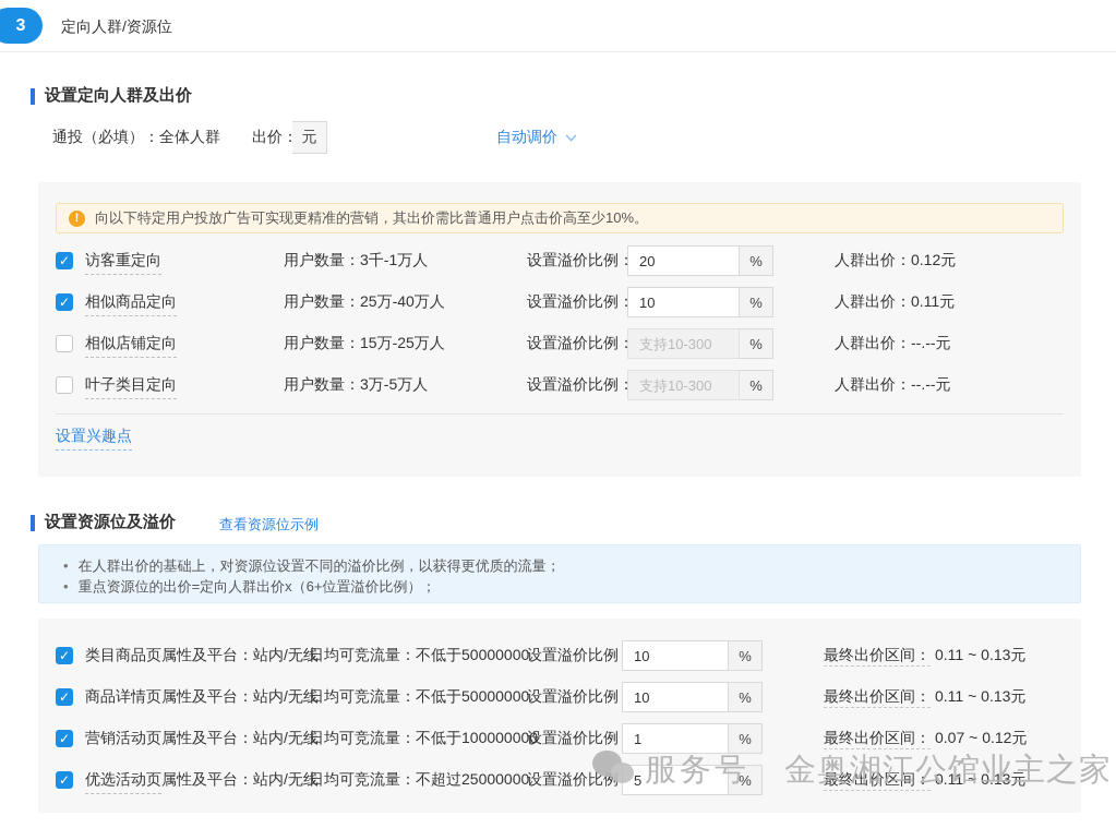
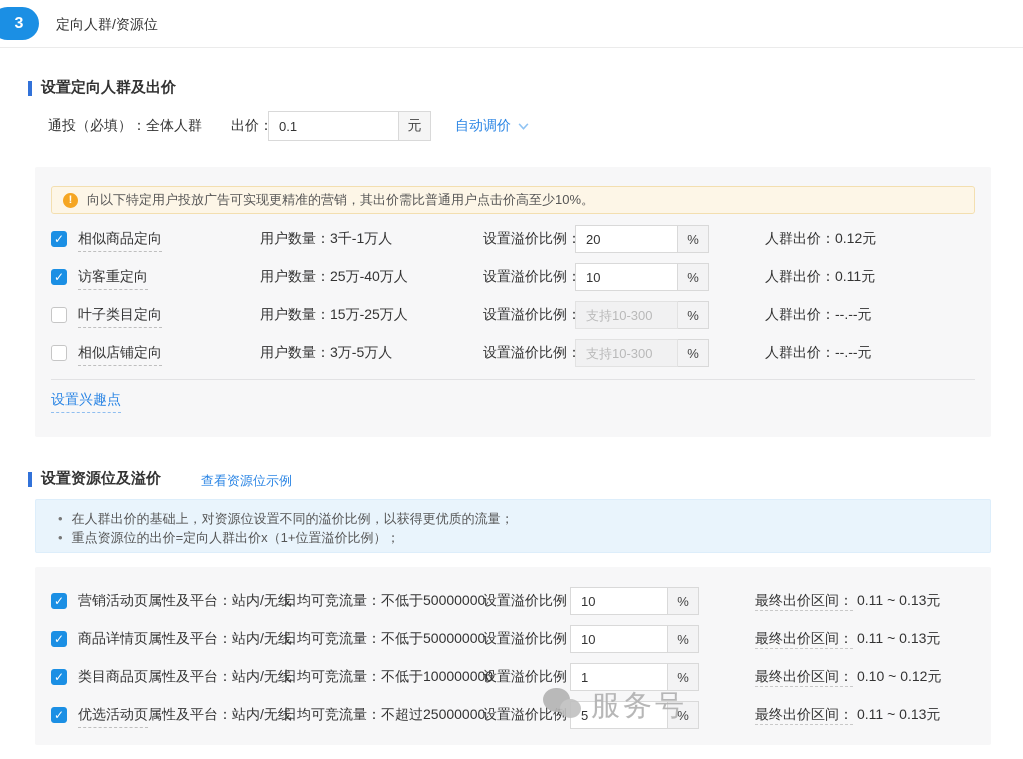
  3
  定向人群/资源位
  设置定向人群及出价
  通投（必填）：全体人群
  出价：
+ 0.1
  元
  自动调价
  !
  向以下特定用户投放广告可实现更精准的营销，其出价需比普通用户点击价高至少10%。
- 访客重定向
+ 相似商品定向
  用户数量：3千-1万人
  设置溢价比例：
  20
  %
  人群出价：0.12元
- 相似商品定向
+ 访客重定向
  用户数量：25万-40万人
  设置溢价比例：
  10
  %
  人群出价：0.11元
- 相似店铺定向
+ 叶子类目定向
  用户数量：15万-25万人
  设置溢价比例：
  支持10-300
  %
  人群出价：--.--元
- 叶子类目定向
+ 相似店铺定向
  用户数量：3万-5万人
  设置溢价比例：
  支持10-300
  %
  人群出价：--.--元
  设置兴趣点
  设置资源位及溢价
  查看资源位示例
  •
  在人群出价的基础上，对资源位设置不同的溢价比例，以获得更优质的流量；
  •
- 重点资源位的出价=定向人群出价x（6+位置溢价比例）；
+ 重点资源位的出价=定向人群出价x（1+位置溢价比例）；
- 类目商品页
+ 营销活动页
  属性及平台：站内/无线
  日均可竞流量：不低于50000000
  设置溢价比例
  10
  %
  最终出价区间： 0.11 ~ 0.13元
  商品详情页
  属性及平台：站内/无线
  日均可竞流量：不低于50000000
  设置溢价比例
  10
  %
  最终出价区间： 0.11 ~ 0.13元
- 营销活动页
+ 类目商品页
  属性及平台：站内/无线
  日均可竞流量：不低于100000000
  设置溢价比例
  1
  %
- 最终出价区间： 0.07 ~ 0.12元
+ 最终出价区间： 0.10 ~ 0.12元
  优选活动页
  属性及平台：站内/无线
  日均可竞流量：不超过25000000
  %
  最终出价区间： 0.11 ~ 0.13元
  服务号
- 金奥湘江公馆业主之家
